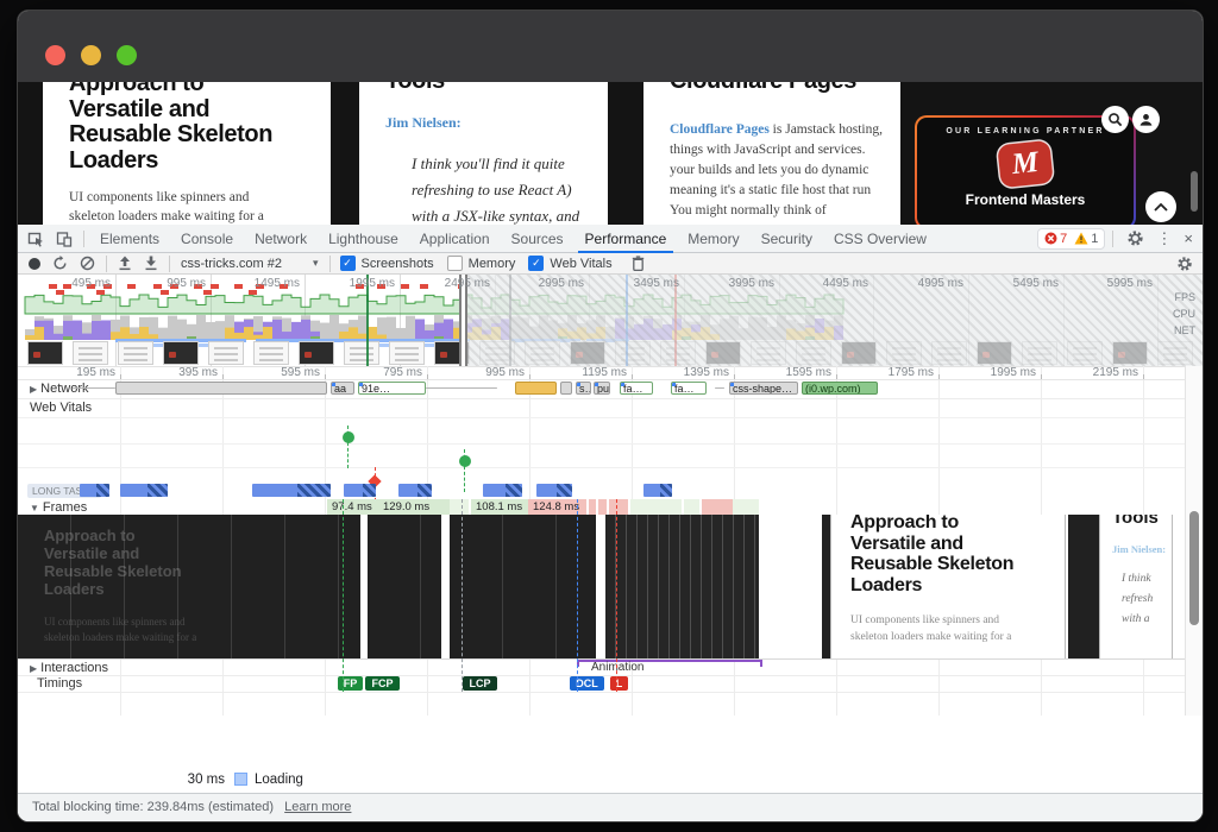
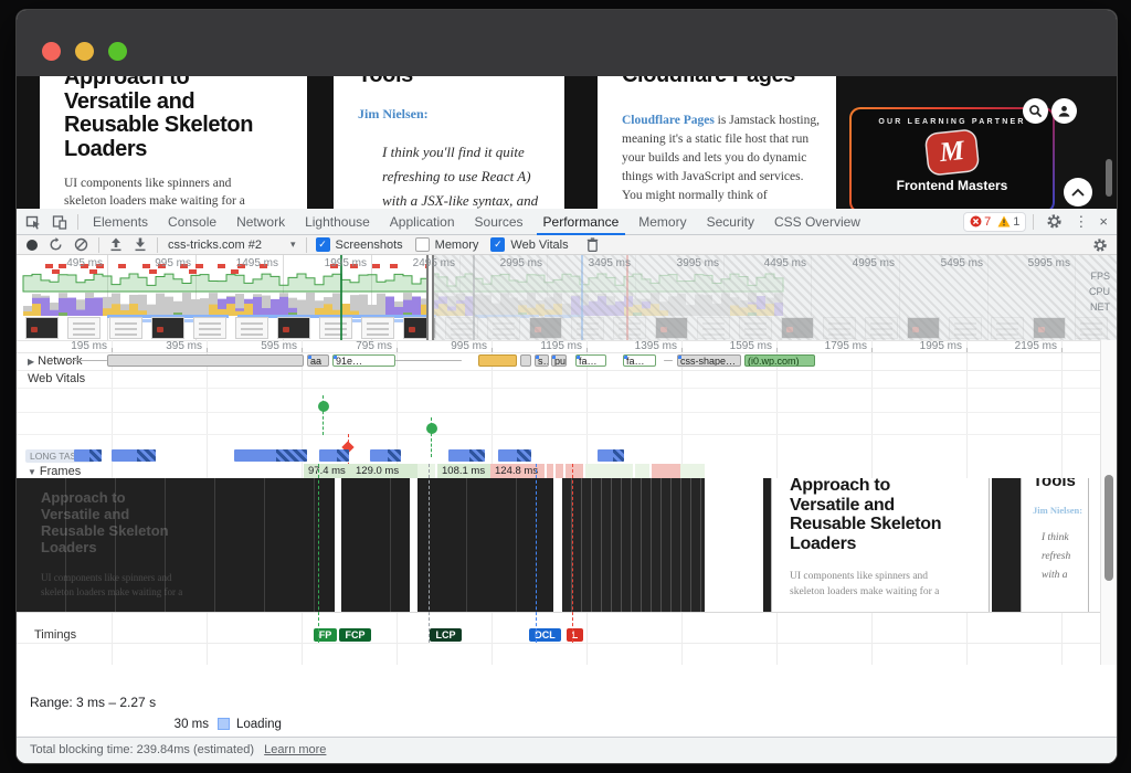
  Approach to
  Versatile and
  Reusable Skeleton
  Loaders
  UI components like spinners and
  skeleton loaders make waiting for a
  Jim Nielsen:
  I think you'll find it quite
  refreshing to use React A)
  with a JSX-like syntax, and
  Cloudflare Pages is Jamstack hosting,
- things with JavaScript and services.
+ meaning it's a static file host that run
  your builds and lets you do dynamic
- meaning it's a static file host that run
+ things with JavaScript and services.
  Frontend Masters
  Elements
  Console
  Network
  Lighthouse
  Application
  Sources
  Performance
  Memory
  Security
  CSS Overview
  7
  1
  ⋮
  ×
  css-tricks.com #2
  ▾
  ✓
  Screenshots
  Memory
  ✓
  Web Vitals
  FPS
  CPU
  NET
  495 ms
  995 ms
  1495 ms
  1995 ms
  2495 ms
  2995 ms
  3495 ms
  3995 ms
  4495 ms
  4995 ms
  5495 ms
  5995 ms
  195 ms
  395 ms
  595 ms
  795 ms
  995 ms
  1195 ms
  1395 ms
  1595 ms
  1795 ms
  1995 ms
  2195 ms
  ▶ Network
  aa
  91e…
  s…
  pu
  fa…
  fa…
  css-shape…
  (i0.wp.com)
  Web Vitals
  ▼ Frames
  97.4 ms
  129.0 ms
  108.1 ms
  124.8 ms
  Approach to
  Versatile and
  Reusable Skeleton
  Loaders
  UI components like spinners and
  skeleton loaders make waiting for a
  Approach to
  Versatile and
  Reusable Skeleton
  Loaders
  UI components like spinners and
  skeleton loaders make waiting for a
  Tools
  Jim Nielsen:
  I think
  refresh
  with a
- ▶ Interactions
- Animation
  Timings
  FP
  FCP
  LCP
  DCL
  L
+ Range: 3 ms – 2.27 s
  30 ms
  Loading
  Total blocking time: 239.84ms (estimated) Learn more
